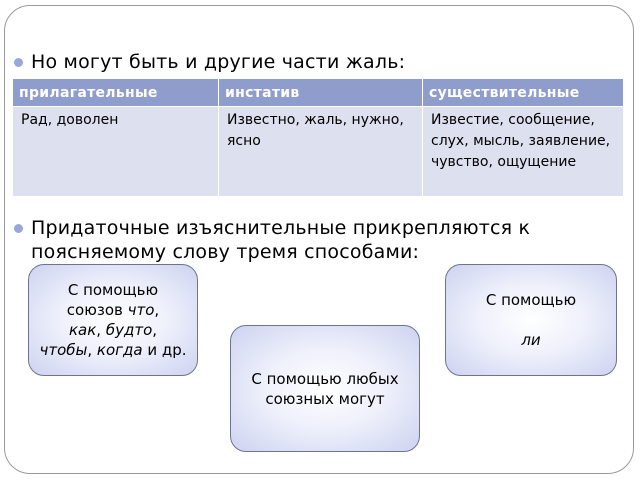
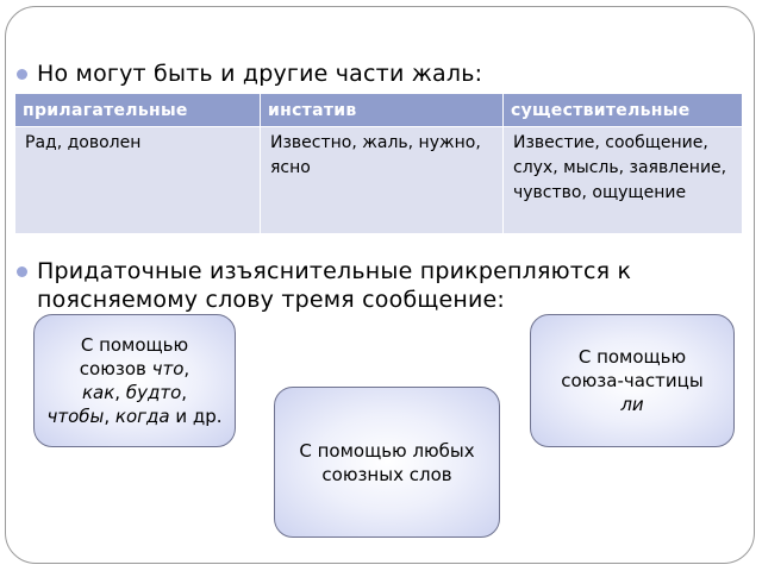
  Но могут быть и другие части жаль:
  прилагательные	инстатив	существительные
  Рад, доволен	Известно, жаль, нужно, ясно	Известие, сообщение, слух, мысль, заявление, чувство, ощущение
- Придаточные изъяснительные прикрепляются к поясняемому слову тремя способами:
+ Придаточные изъяснительные прикрепляются к поясняемому слову тремя сообщение:
  С помощью
  союзов что,
  как, будто,
  чтобы, когда и др.
  С помощью
+ союза-частицы
  ли
- С помощью любых союзных могут
+ С помощью любых союзных слов
